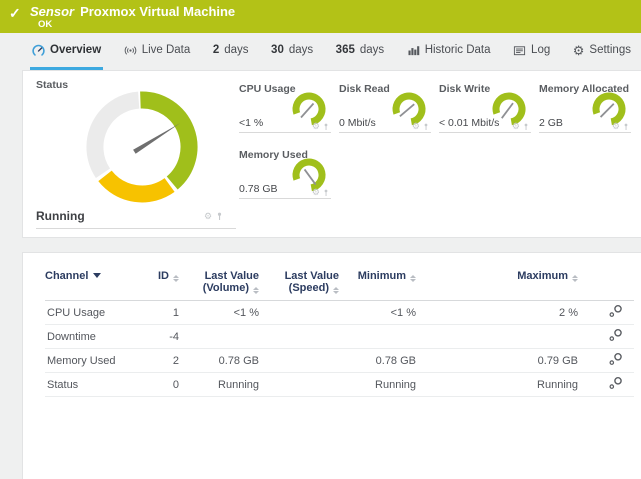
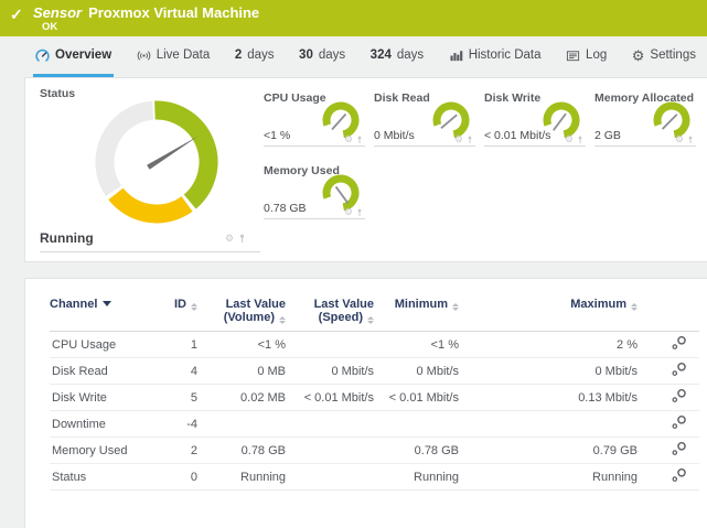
  ✓
  Sensor Proxmox Virtual Machine
  OK
  Overview
  Live Data
  2
  days
  30
  days
- 365
+ 324
  days
  Historic Data
  Log
  ⚙
  Settings
  Status
  Running
  ⚙
  CPU Usage
  <1 %
  ⚙
  Disk Read
  0 Mbit/s
  ⚙
  Disk Write
  < 0.01 Mbit/s
  ⚙
  Memory Allocated
  2 GB
  ⚙
  Memory Used
  0.78 GB
  ⚙
  Channel	ID	Last Value (Volume)	Last Value (Speed)	Minimum	Maximum
  CPU Usage	1	<1 %		<1 %	2 %
+ Disk Read	4	0 MB	0 Mbit/s	0 Mbit/s	0 Mbit/s
+ Disk Write	5	0.02 MB	< 0.01 Mbit/s	< 0.01 Mbit/s	0.13 Mbit/s
  Downtime	-4
  Memory Used	2	0.78 GB		0.78 GB	0.79 GB
  Status	0	Running		Running	Running
